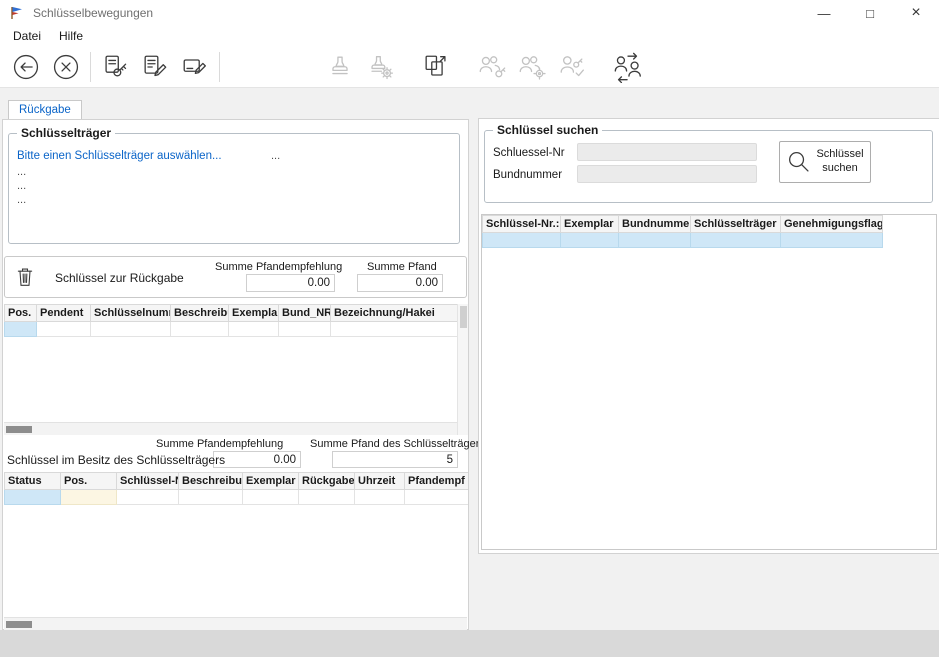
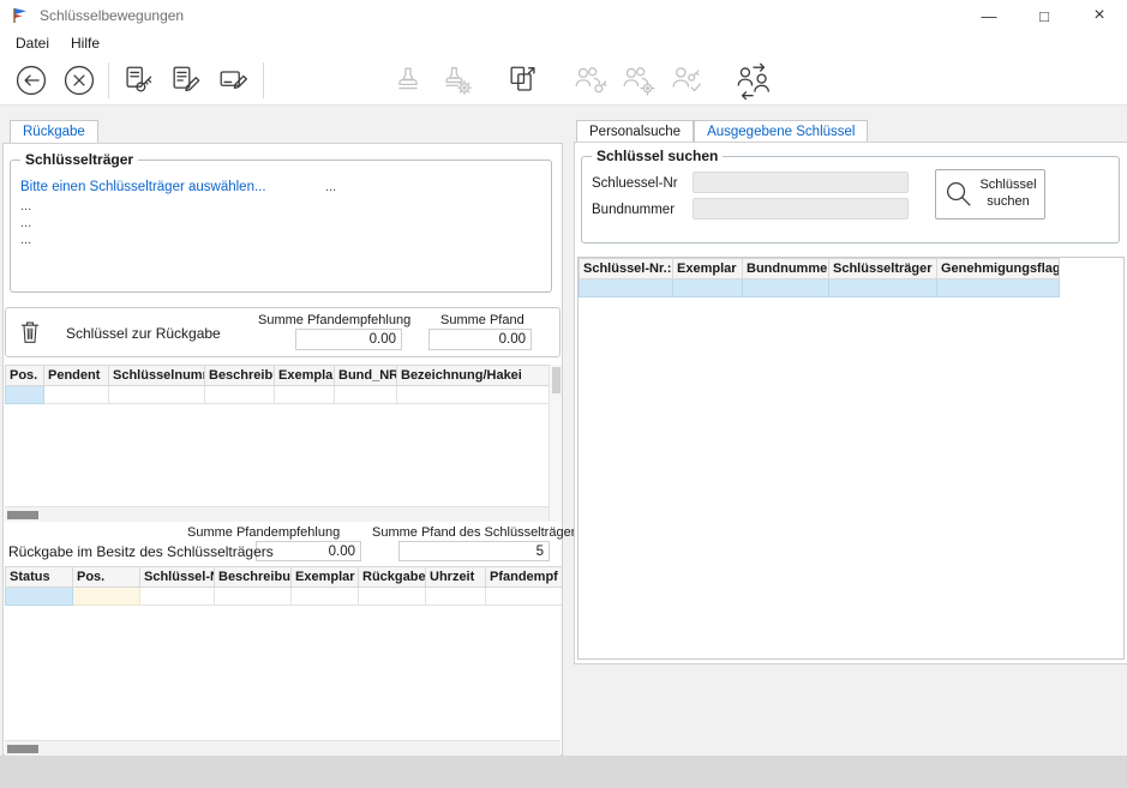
  Schlüsselbewegungen
  —
  □
  ×
  Datei
  Hilfe
  Rückgabe
  Schlüsselträger
  Bitte einen Schlüsselträger auswählen...
  ...
  ...
  ...
  ...
  Schlüssel zur Rückgabe
  Summe Pfandempfehlung
  0.00
  Summe Pfand
  0.00
  Pos.	Pendent	Schlüsselnum	Beschreib	Exempla	Bund_NR	Bezeichnung/Hakei
  Summe Pfandempfehlung
  0.00
  Summe Pfand des Schlüsselträge
  5
- Schlüssel im Besitz des Schlüsselträgers
+ Rückgabe im Besitz des Schlüsselträgers
  Status	Pos.	Schlüssel-	Beschreibu	Exemplar	Rückgabe	Uhrzeit	Pfandempf
+ Personalsuche
+ Ausgegebene Schlüssel
  Schlüssel suchen
  Schluessel-Nr
  Bundnummer
  Schlüssel
  suchen
  Schlüssel-Nr.:	Exemplar	Bundnumme	Schlüsselträger	Genehmigungsflag
